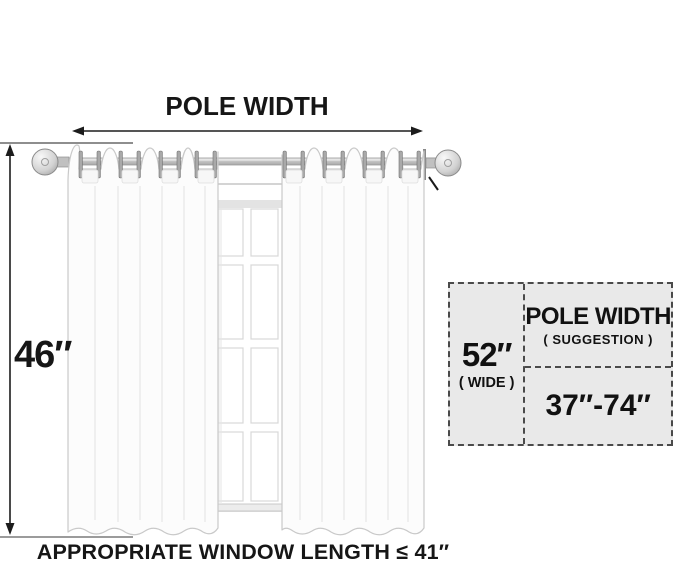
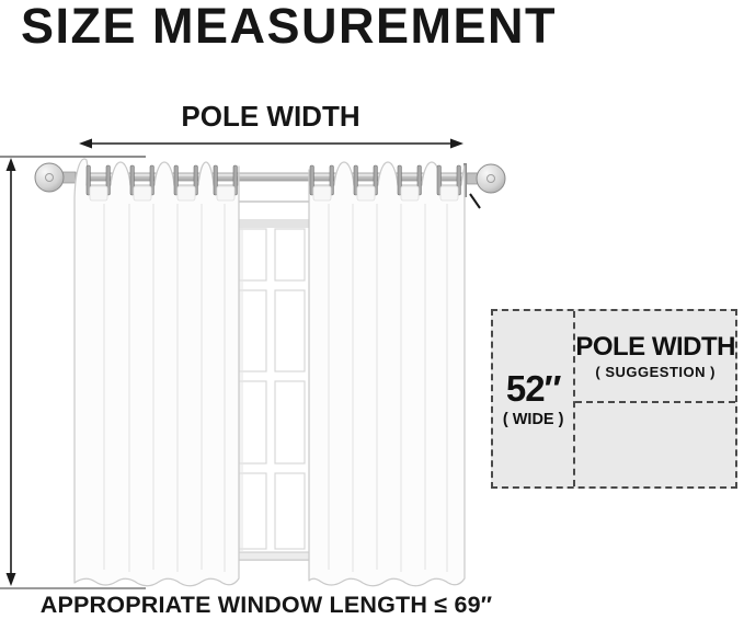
+ SIZE MEASUREMENT
  POLE WIDTH
- 46″
  52″
  ( WIDE )
  POLE WIDTH
  ( SUGGESTION )
- 37″-74″
- APPROPRIATE WINDOW LENGTH ≤ 41″
+ APPROPRIATE WINDOW LENGTH ≤ 69″
